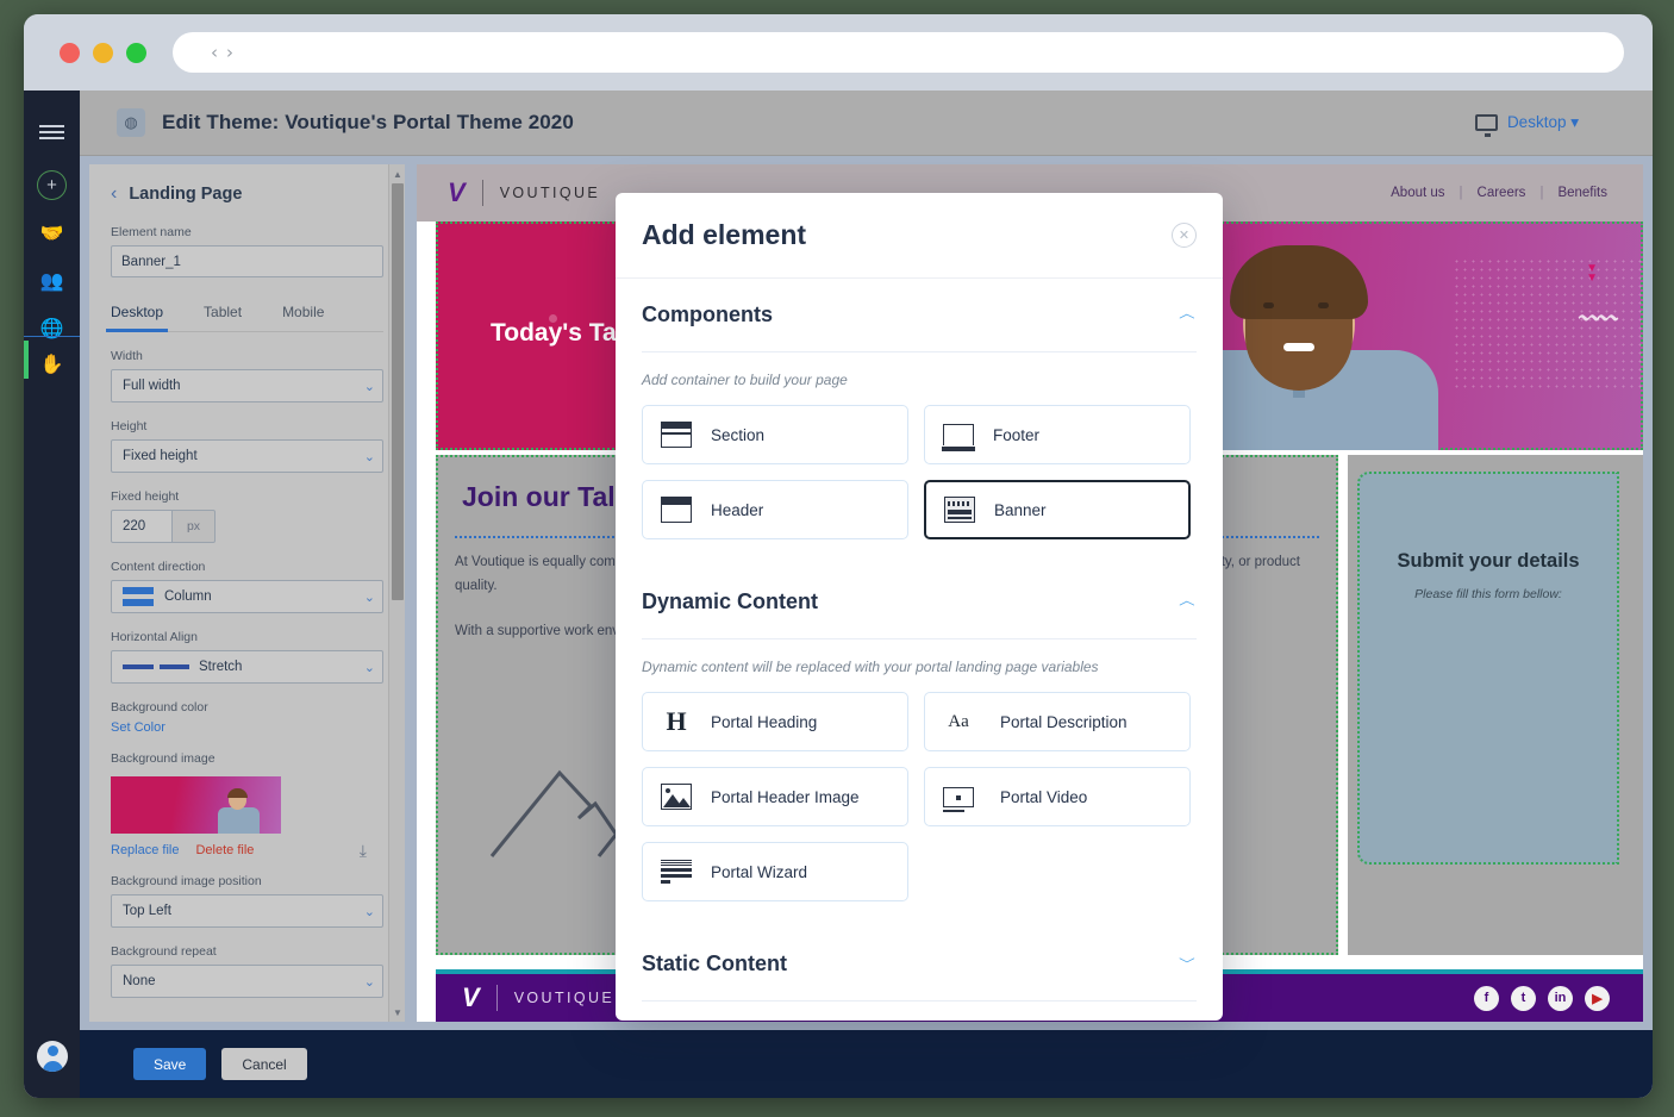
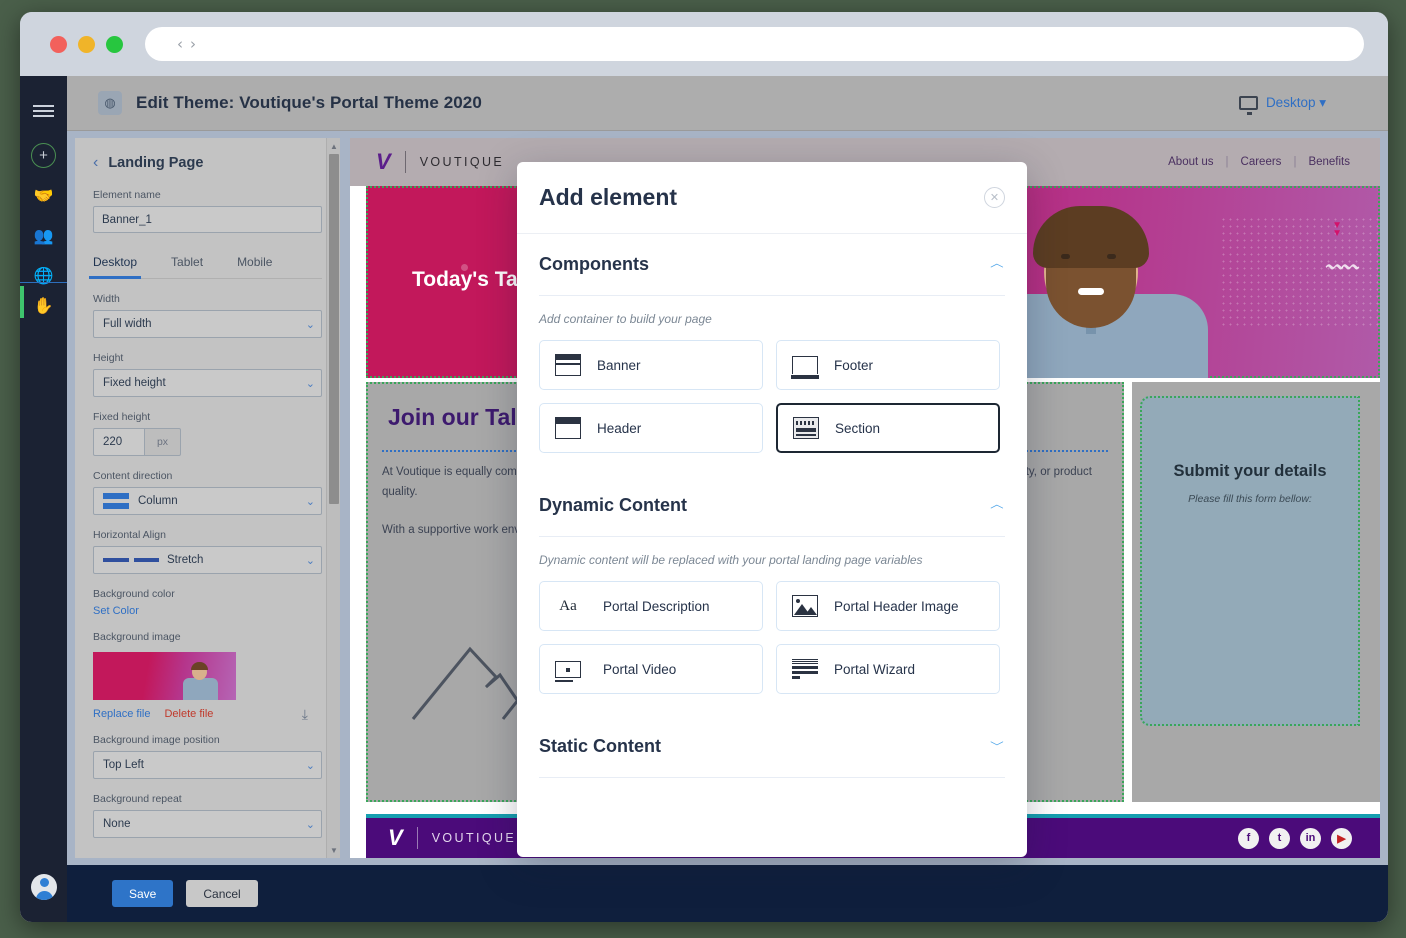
  ‹
  ›
  +
  🤝
  👥
  🌐
  ✋
  ◍
  Edit Theme: Voutique's Portal Theme 2020
  Desktop ▾
  ‹
  Landing Page
  Element name
  Banner_1
  Desktop
  Tablet
  Mobile
  Width
  Full width
  ⌄
  Height
  Fixed height
  ⌄
  Fixed height
  220
  px
  Content direction
  Column
  ⌄
  Horizontal Align
  Stretch
  ⌄
  Background color
  Set Color
  Background image
  ⤓
  Replace file
  Delete file
  Background image position
  Top Left
  ⌄
  Background repeat
  None
  ⌄
  ▲
  ▼
  V
  VOUTIQUE
  About us
  Careers
  Benefits
  ▼
  ▼
  〰〰
  Join our Tal
  Submit your details
  Please fill this form bellow:
  V
  VOUTIQUE
  f
  t
  in
  ▶
  Save
  Cancel
  Add element
  ✕
  Components
  ︿
  Add container to build your page
- Section
+ Banner
  Footer
  Header
- Banner
+ Section
  Dynamic Content
  ︿
  Dynamic content will be replaced with your portal landing page variables
- H
- Portal Heading
  Aa
  Portal Description
  Portal Header Image
  Portal Video
  Portal Wizard
  Static Content
  ﹀
